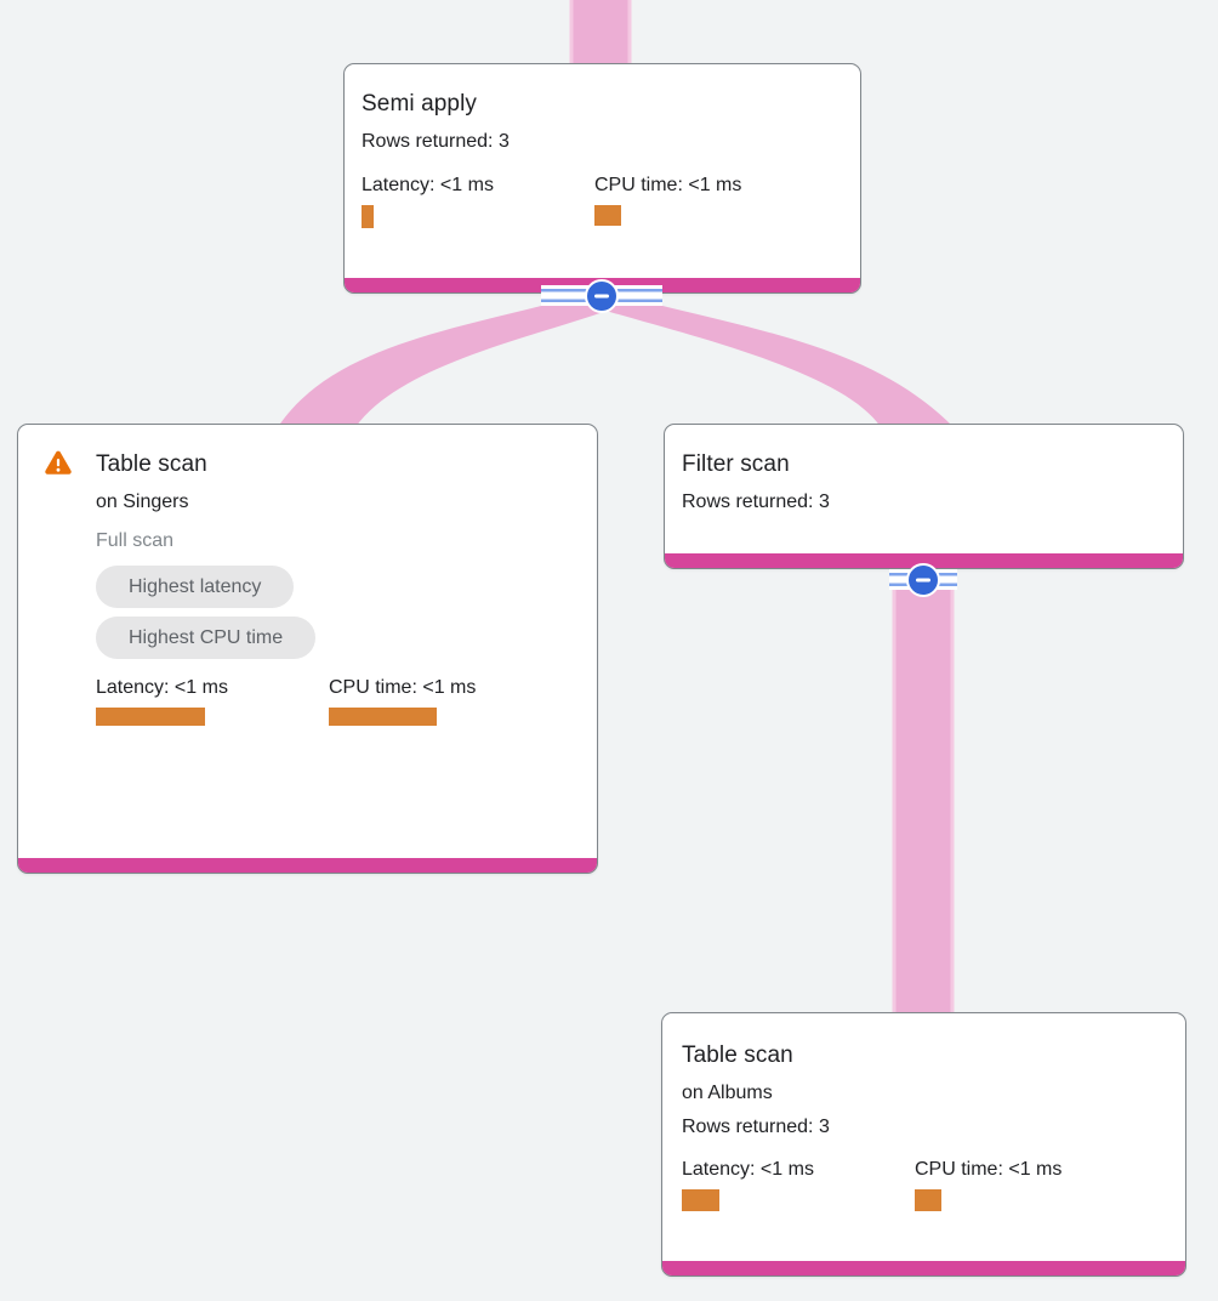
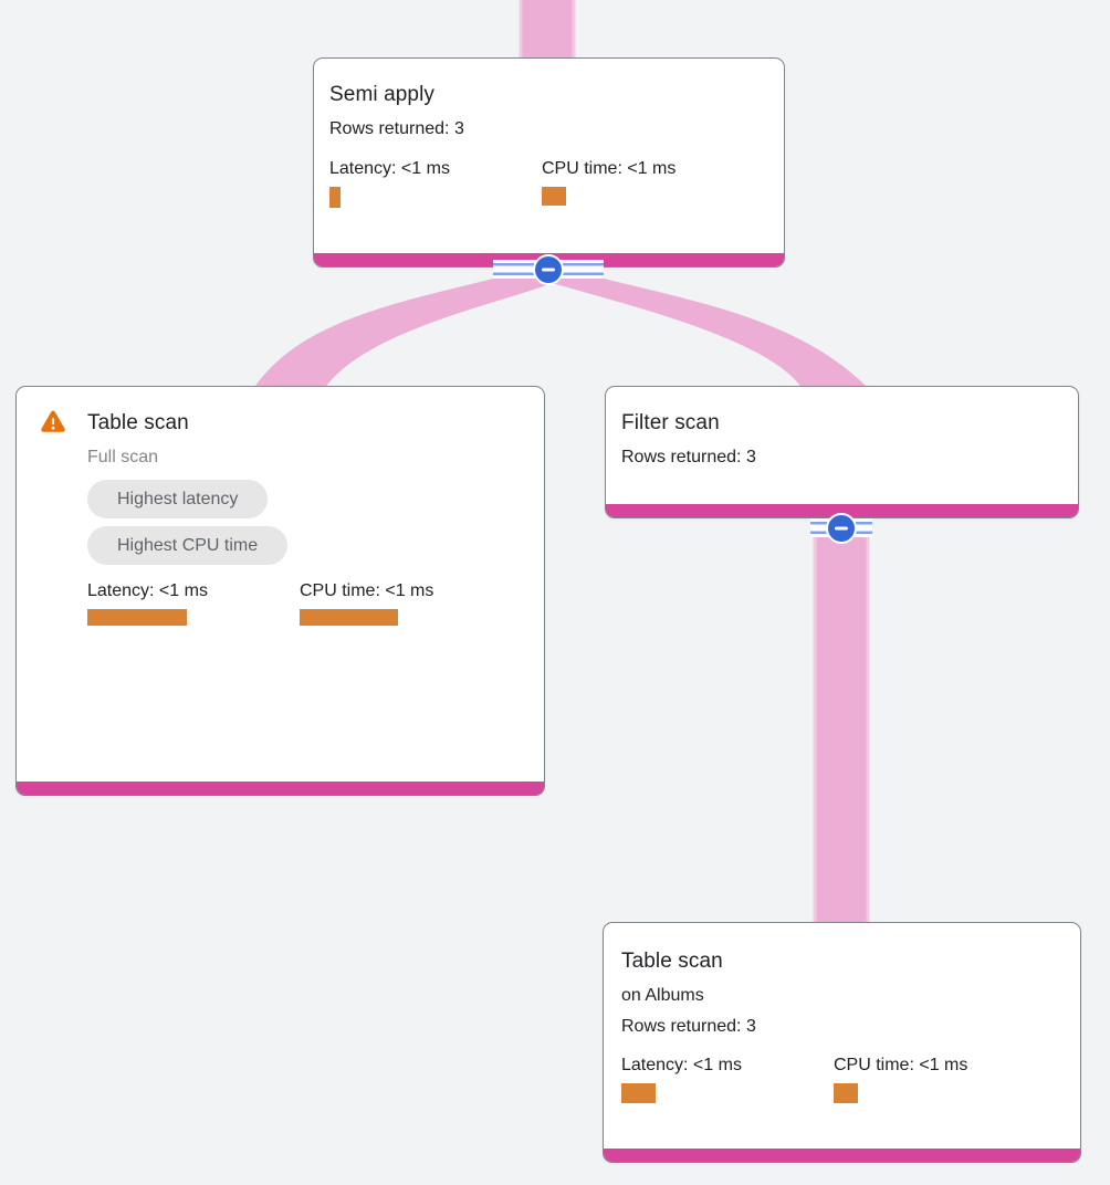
  Semi apply
  Rows returned: 3
  Latency: <1 ms
  CPU time: <1 ms
  Table scan
- on Singers
  Full scan
  Highest latency
  Highest CPU time
  Latency: <1 ms
  CPU time: <1 ms
  Filter scan
  Rows returned: 3
  Table scan
  on Albums
  Rows returned: 3
  Latency: <1 ms
  CPU time: <1 ms
